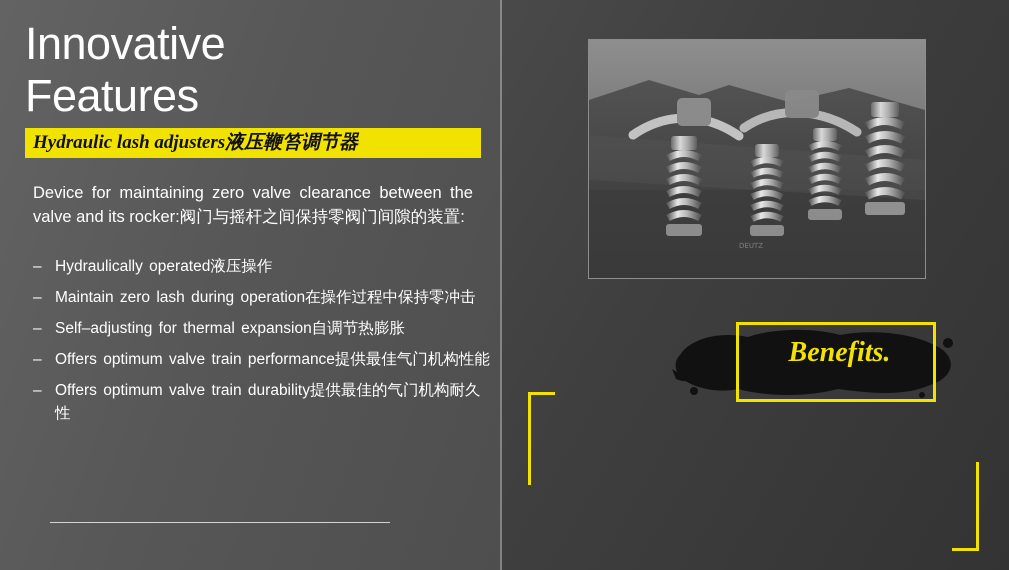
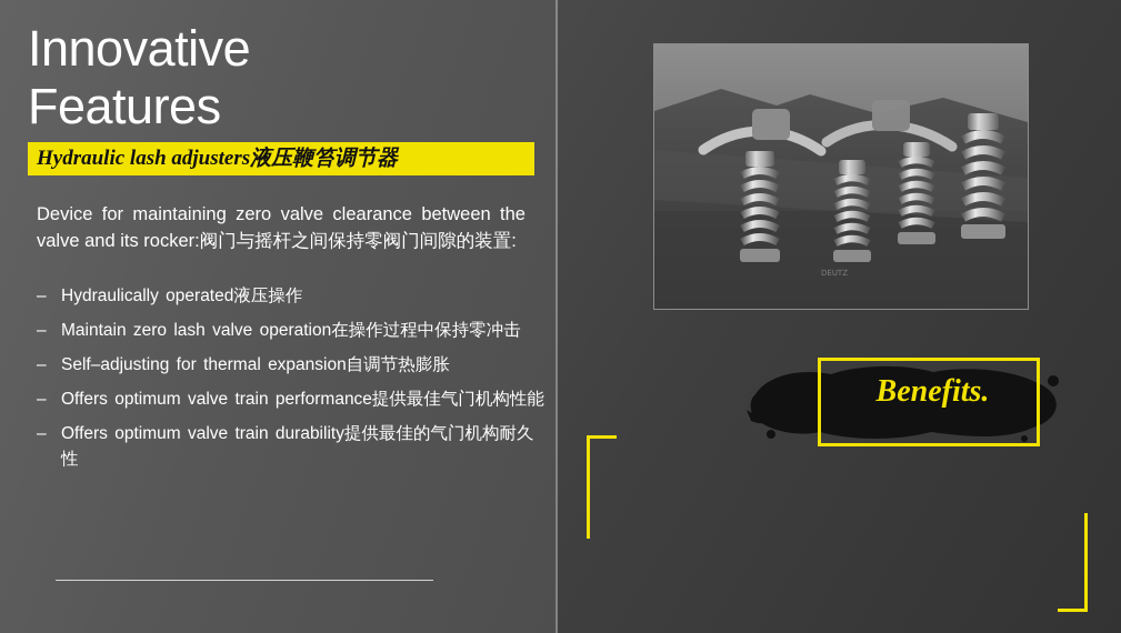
  Innovative
  Features
  Hydraulic lash adjusters液压鞭笞调节器
  Device for maintaining zero valve clearance between the valve and its rocker:阀门与摇杆之间保持零阀门间隙的装置:
  –
  Hydraulically operated液压操作
  –
- Maintain zero lash during operation在操作过程中保持零冲击
+ Maintain zero lash valve operation在操作过程中保持零冲击
  –
  Self–adjusting for thermal expansion自调节热膨胀
  –
  Offers optimum valve train performance提供最佳气门机构性能
  –
  Offers optimum valve train durability提供最佳的气门机构耐久性
  DEUTZ
  Benefits.
